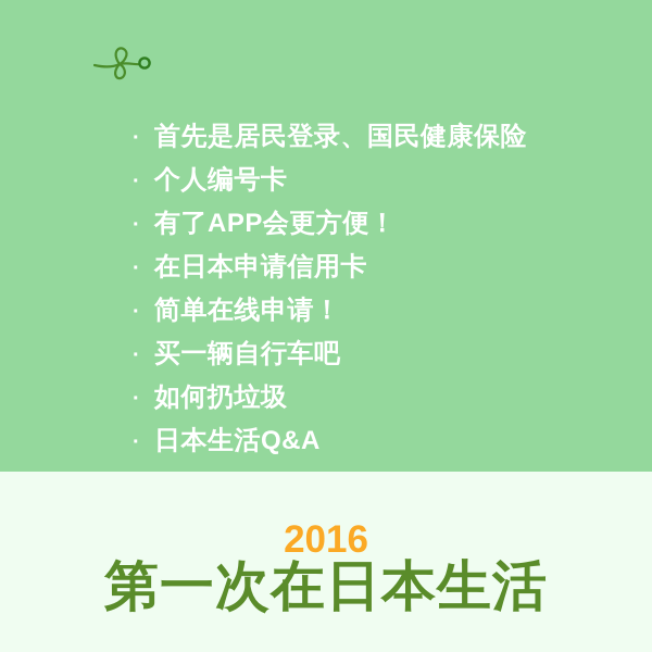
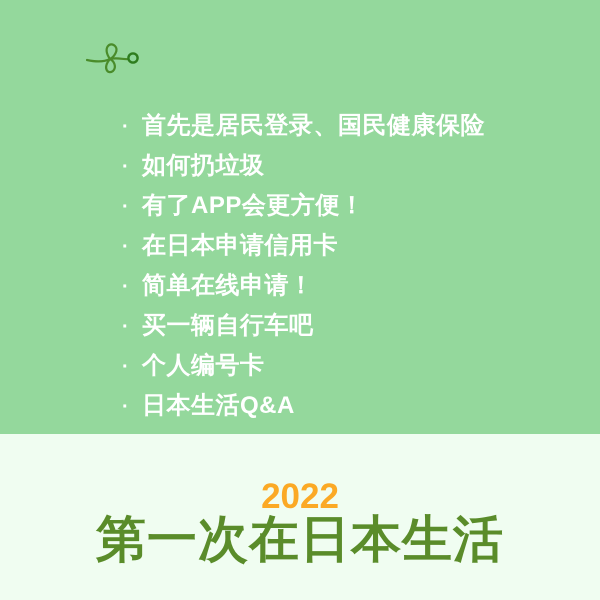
  ·
  首先是居民登录、国民健康保险
  ·
- 个人编号卡
+ 如何扔垃圾
  ·
  有了APP会更方便！
  ·
  在日本申请信用卡
  ·
  简单在线申请！
  ·
  买一辆自行车吧
  ·
- 如何扔垃圾
+ 个人编号卡
  ·
  日本生活Q&A
- 2016
+ 2022
  第一次在日本生活
